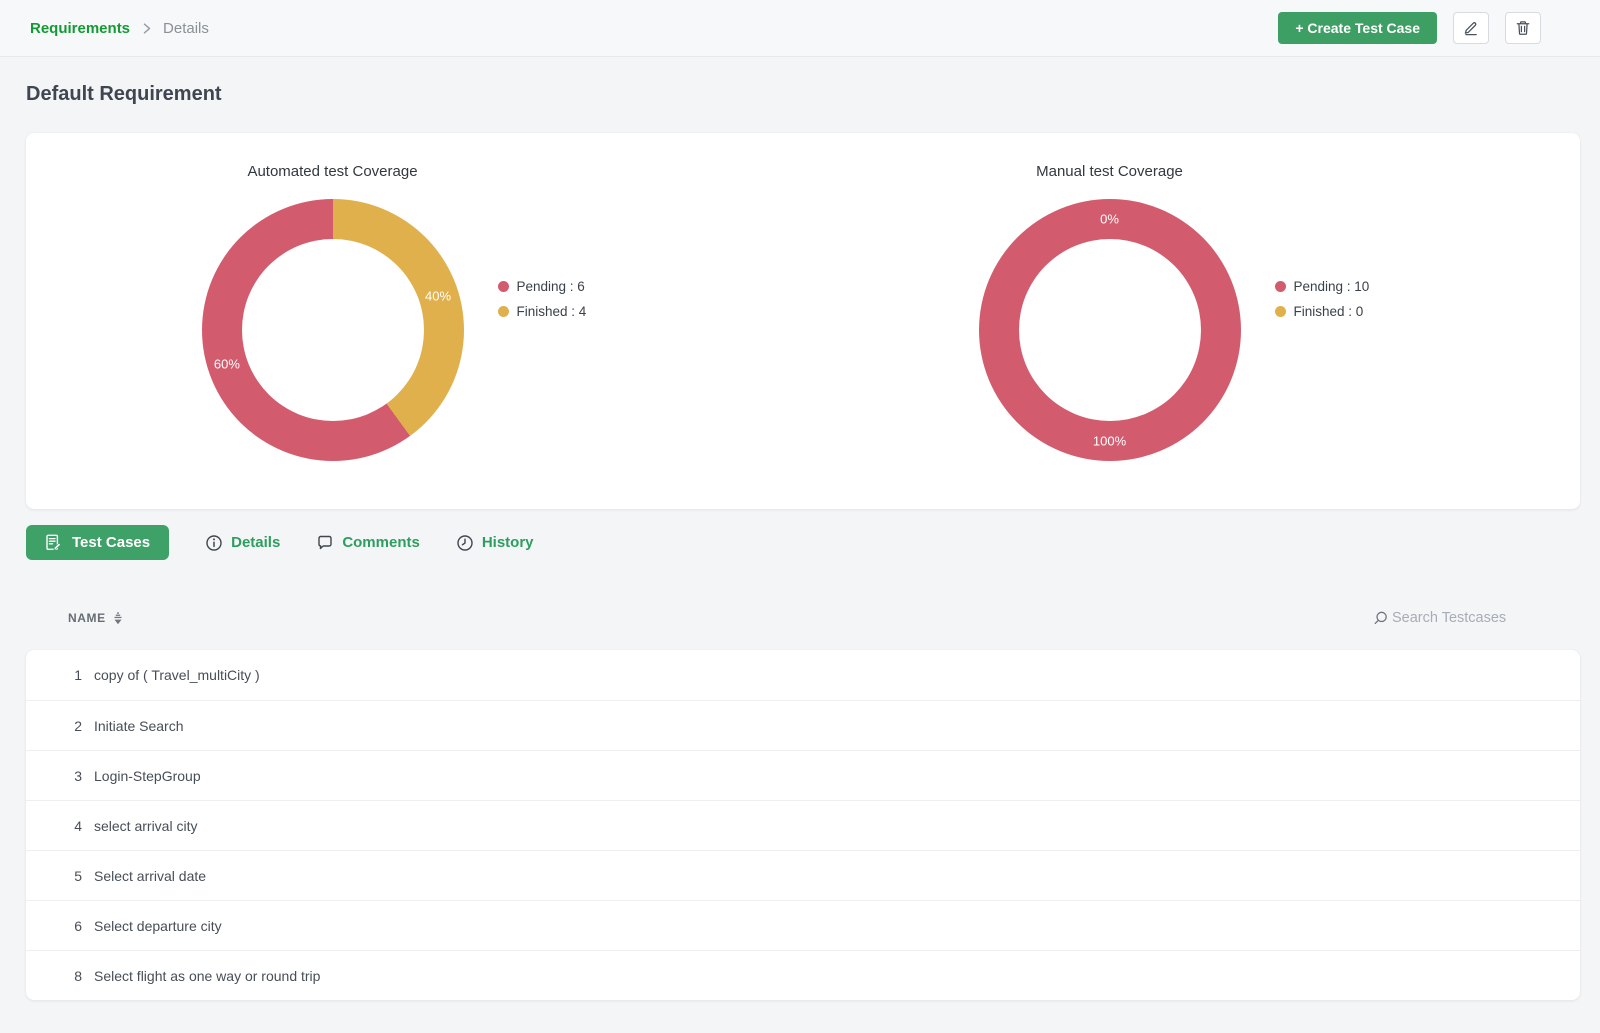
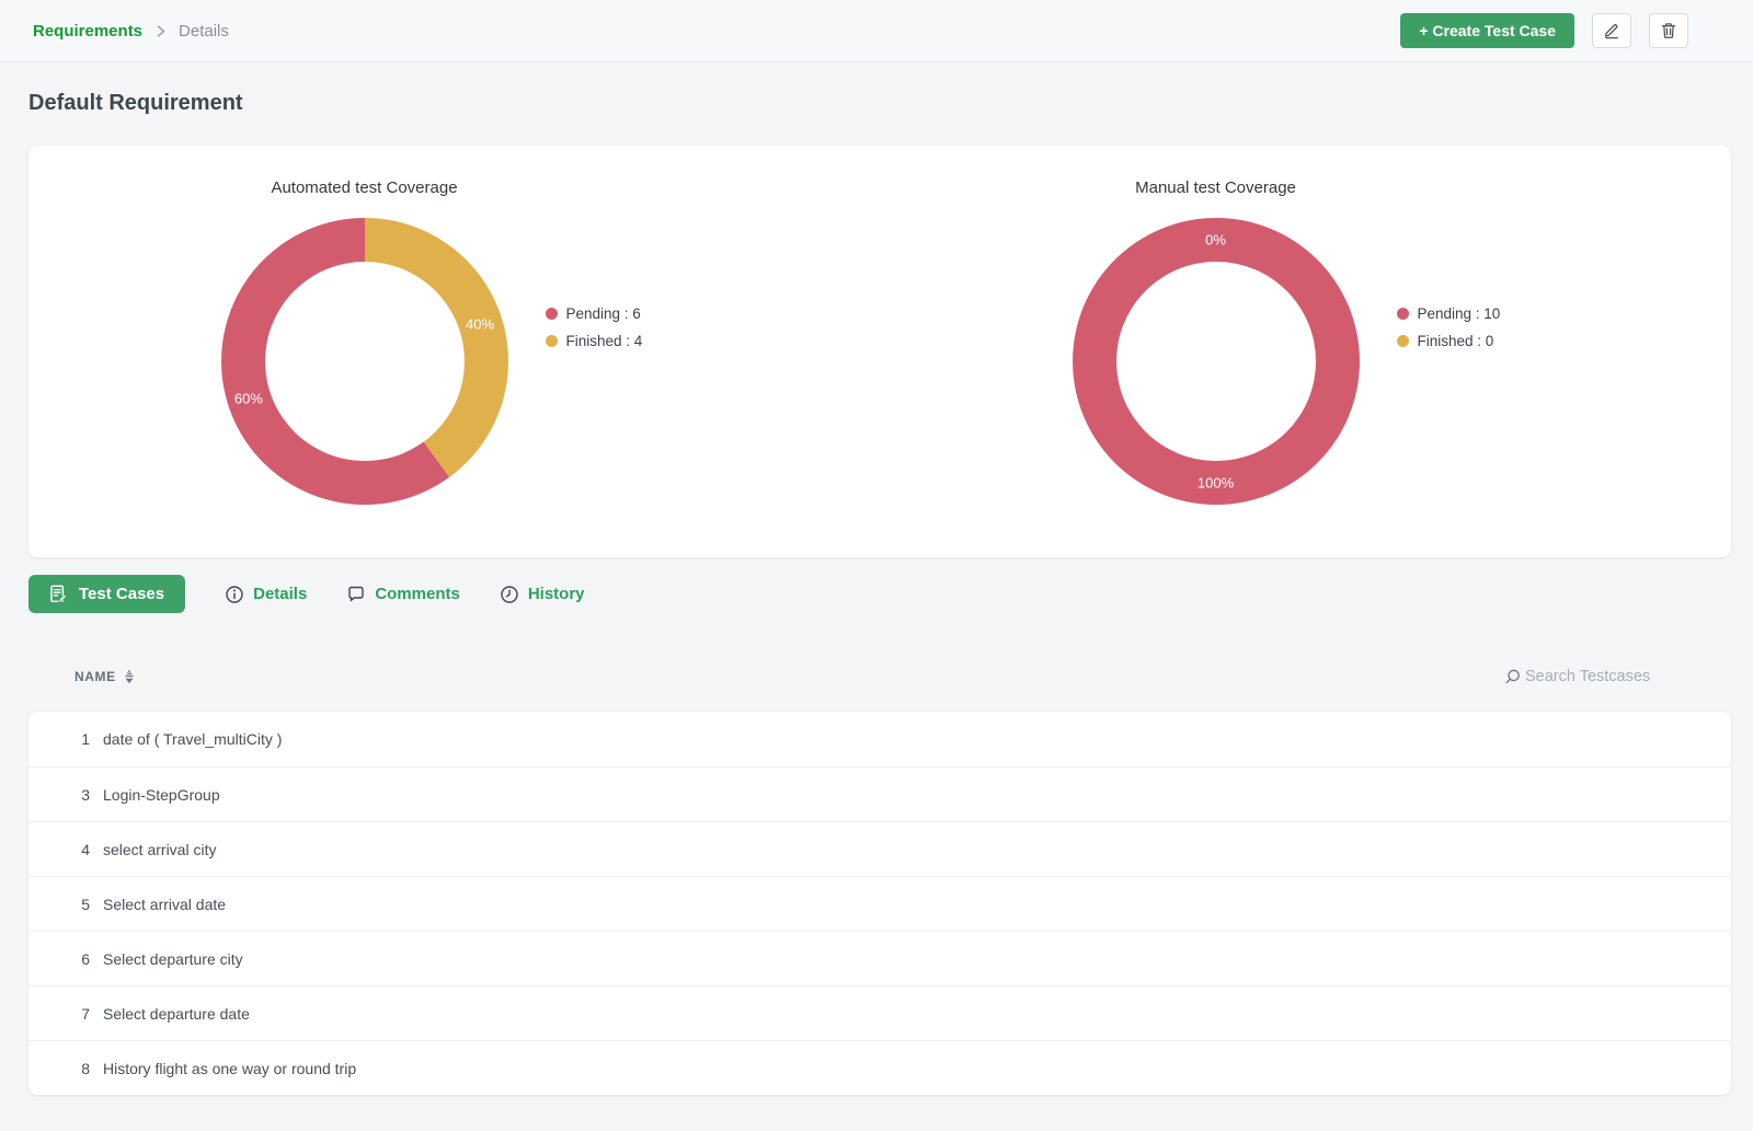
  Requirements
  Details
  + Create Test Case
  Default Requirement
  Automated test Coverage
  40%
  60%
  Pending : 6
  Finished : 4
  Manual test Coverage
  0%
  100%
  Pending : 10
  Finished : 0
  Test Cases
  Details
  Comments
  History
  NAME
  Search Testcases
  1
- copy of ( Travel_multiCity )
+ date of ( Travel_multiCity )
- 2
- Initiate Search
  3
  Login-StepGroup
  4
  select arrival city
  5
  Select arrival date
  6
  Select departure city
+ 7
+ Select departure date
  8
- Select flight as one way or round trip
+ History flight as one way or round trip
